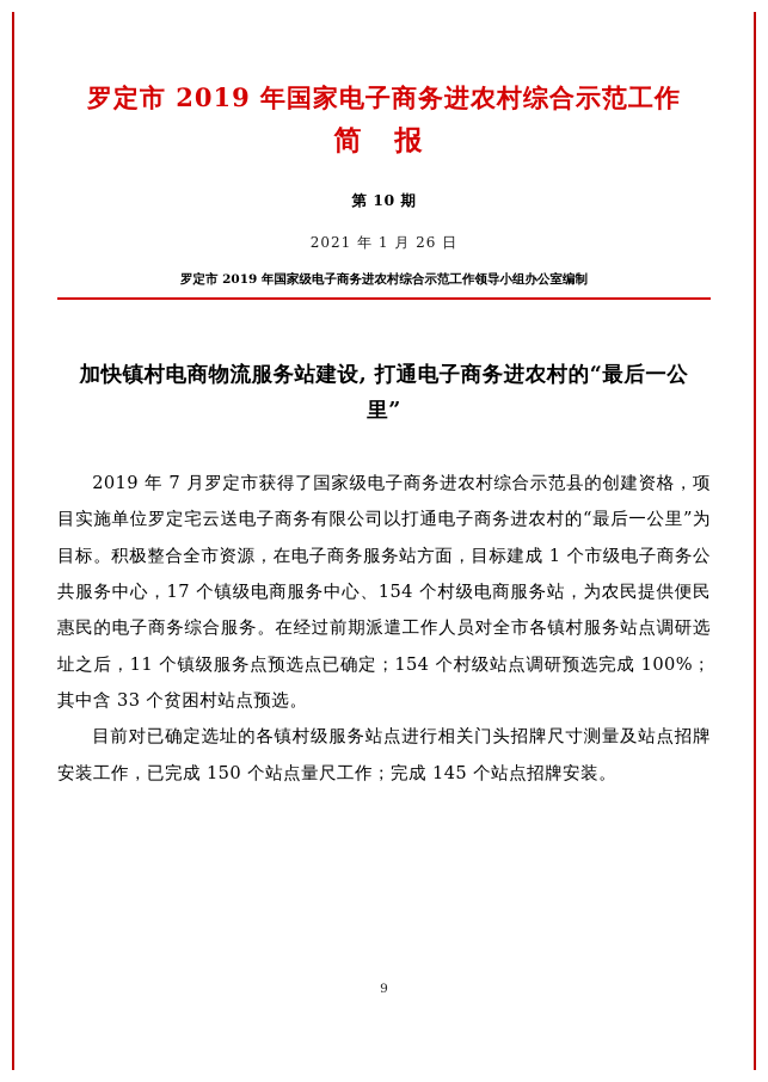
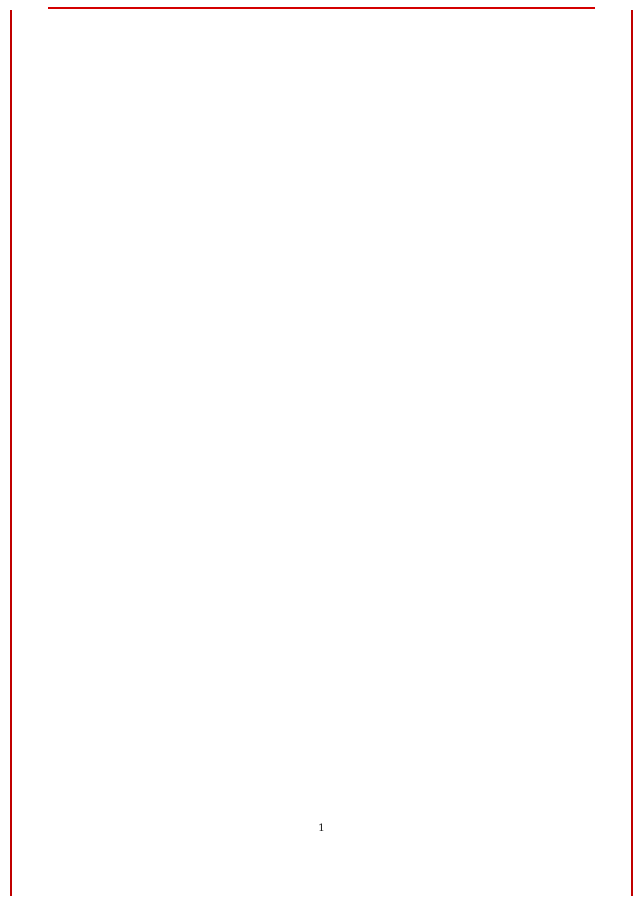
- 罗定市 2019 年国家电子商务进农村综合示范工作
- 简 报
- 第 10 期
- 2021 年 1 月 26 日
- 罗定市 2019 年国家级电子商务进农村综合示范工作领导小组办公室编制
- 加快镇村电商物流服务站建设, 打通电子商务进农村的“最后一公里”
- 2019 年 7 月罗定市获得了国家级电子商务进农村综合示范县的创建资格，项目实施单位罗定宅云送电子商务有限公司以打通电子商务进农村的“最后一公里”为目标。积极整合全市资源，在电子商务服务站方面，目标建成 1 个市级电子商务公共服务中心，17 个镇级电商服务中心、154 个村级电商服务站，为农民提供便民惠民的电子商务综合服务。在经过前期派遣工作人员对全市各镇村服务站点调研选址之后，11 个镇级服务点预选点已确定；154 个村级站点调研预选完成 100%；其中含 33 个贫困村站点预选。
- 目前对已确定选址的各镇村级服务站点进行相关门头招牌尺寸测量及站点招牌安装工作，已完成 150 个站点量尺工作；完成 145 个站点招牌安装。
- 9
+ 1
